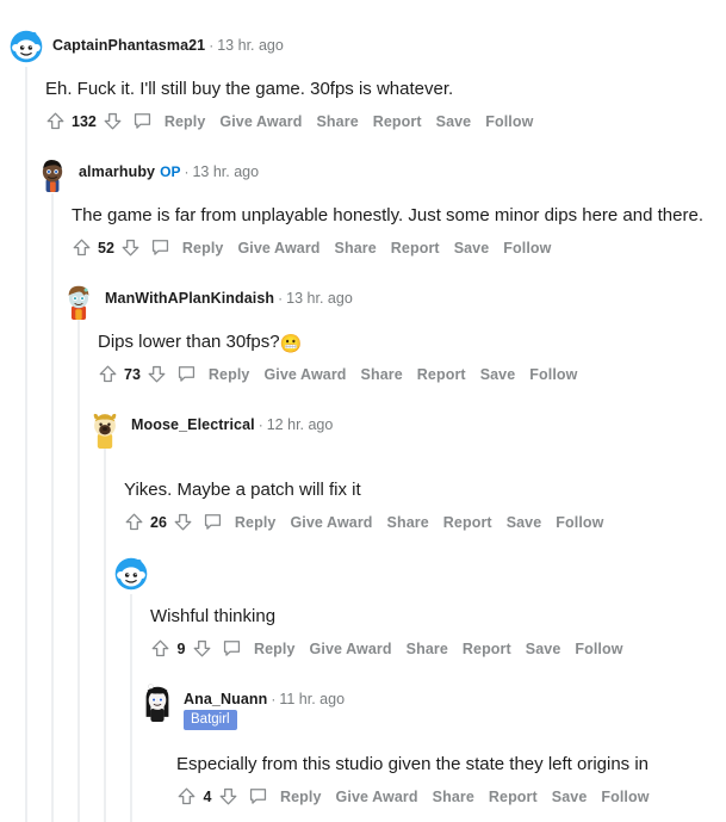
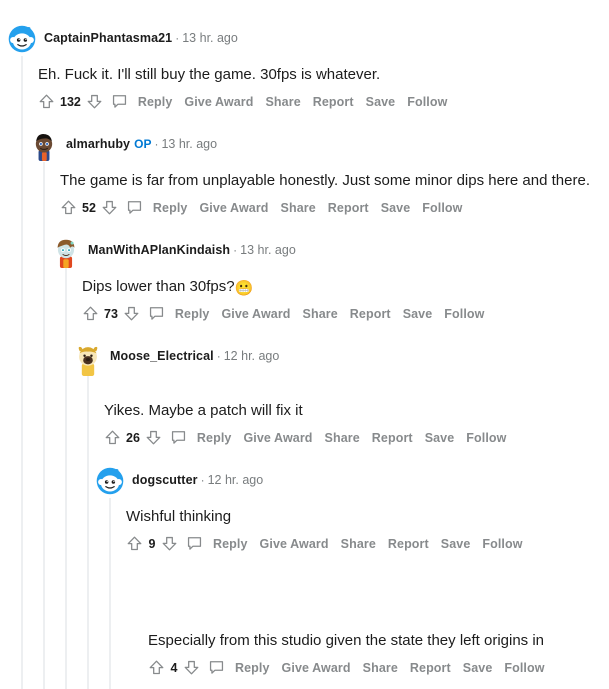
  CaptainPhantasma21 · 13 hr. ago
  Eh. Fuck it. I'll still buy the game. 30fps is whatever.
  132
  Reply
  Give Award
  Share
  Report
  Save
  Follow
  almarhuby OP · 13 hr. ago
  The game is far from unplayable honestly. Just some minor dips here and there.
  52
  Reply
  Give Award
  Share
  Report
  Save
  Follow
  ManWithAPlanKindaish · 13 hr. ago
  Dips lower than 30fps?😬
  73
  Reply
  Give Award
  Share
  Report
  Save
  Follow
  Moose_Electrical · 12 hr. ago
  Yikes. Maybe a patch will fix it
  26
  Reply
  Give Award
  Share
  Report
  Save
  Follow
+ dogscutter · 12 hr. ago
  Wishful thinking
  9
  Reply
  Give Award
  Share
  Report
  Save
  Follow
- Ana_Nuann · 11 hr. ago
- Batgirl
  Especially from this studio given the state they left origins in
  4
  Reply
  Give Award
  Share
  Report
  Save
  Follow
